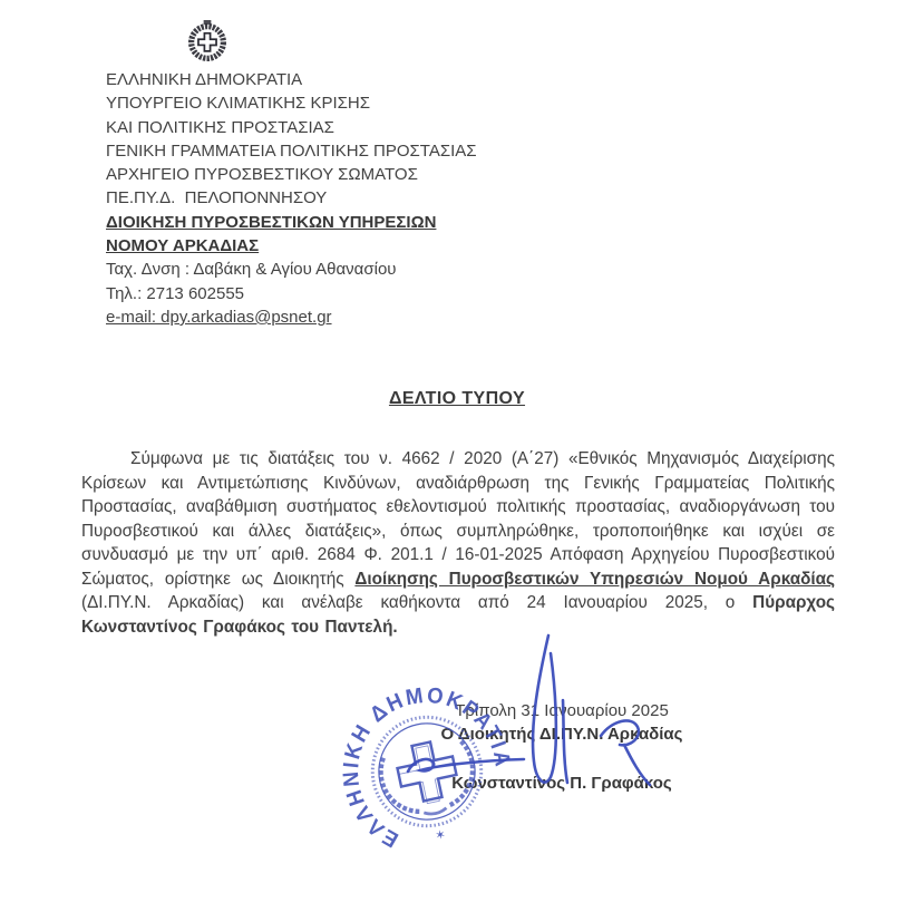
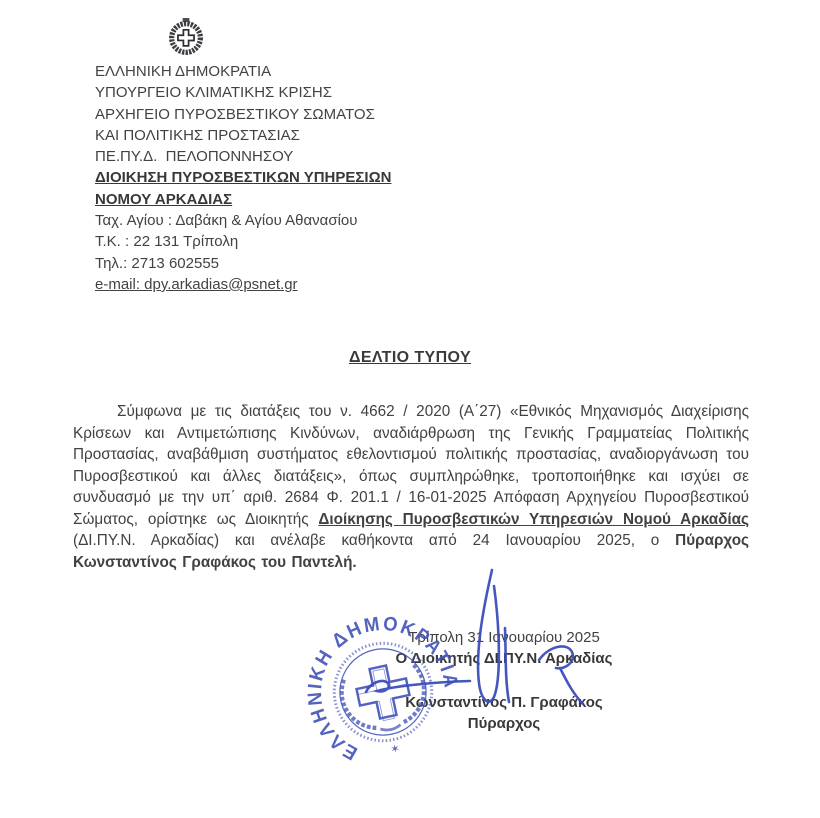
  ΕΛΛΗΝΙΚΗ ΔΗΜΟΚΡΑΤΙΑ
  ΥΠΟΥΡΓΕΙΟ ΚΛΙΜΑΤΙΚΗΣ ΚΡΙΣΗΣ
- ΚΑΙ ΠΟΛΙΤΙΚΗΣ ΠΡΟΣΤΑΣΙΑΣ
+ ΑΡΧΗΓΕΙΟ ΠΥΡΟΣΒΕΣΤΙΚΟΥ ΣΩΜΑΤΟΣ
- ΓΕΝΙΚΗ ΓΡΑΜΜΑΤΕΙΑ ΠΟΛΙΤΙΚΗΣ ΠΡΟΣΤΑΣΙΑΣ
- ΑΡΧΗΓΕΙΟ ΠΥΡΟΣΒΕΣΤΙΚΟΥ ΣΩΜΑΤΟΣ
+ ΚΑΙ ΠΟΛΙΤΙΚΗΣ ΠΡΟΣΤΑΣΙΑΣ
  ΠΕ.ΠΥ.Δ. ΠΕΛΟΠΟΝΝΗΣΟΥ
  ΔΙΟΙΚΗΣΗ ΠΥΡΟΣΒΕΣΤΙΚΩΝ ΥΠΗΡΕΣΙΩΝ
  ΝΟΜΟΥ ΑΡΚΑΔΙΑΣ
- Ταχ. Δνση : Δαβάκη & Αγίου Αθανασίου
+ Ταχ. Αγίου : Δαβάκη & Αγίου Αθανασίου
+ Τ.Κ. : 22 131 Τρίπολη
  Τηλ.: 2713 602555
  e-mail: dpy.arkadias@psnet.gr
  ΔΕΛΤΙΟ ΤΥΠΟΥ
  Σύμφωνα με τις διατάξεις του ν. 4662 / 2020 (Α΄27) «Εθνικός Μηχανισμός Διαχείρισης Κρίσεων και Αντιμετώπισης Κινδύνων, αναδιάρθρωση της Γενικής Γραμματείας Πολιτικής Προστασίας, αναβάθμιση συστήματος εθελοντισμού πολιτικής προστασίας, αναδιοργάνωση του Πυροσβεστικού και άλλες διατάξεις», όπως συμπληρώθηκε, τροποποιήθηκε και ισχύει σε συνδυασμό με την υπ΄ αριθ. 2684 Φ. 201.1 / 16-01-2025 Απόφαση Αρχηγείου Πυροσβεστικού Σώματος, ορίστηκε ως Διοικητής Διοίκησης Πυροσβεστικών Υπηρεσιών Νομού Αρκαδίας (ΔΙ.ΠΥ.Ν. Αρκαδίας) και ανέλαβε καθήκοντα από 24 Ιανουαρίου 2025, ο Πύραρχος Κωνσταντίνος Γραφάκος του Παντελή.
  Τρίπολη 3 Ιαουαρίου 2025
  Ο Διοικητής ΔΙ.ΠΥ.Ν Αρκαδίας
  Κωνσταντίνος Π. Γραφάος
+ Πύραρχος
